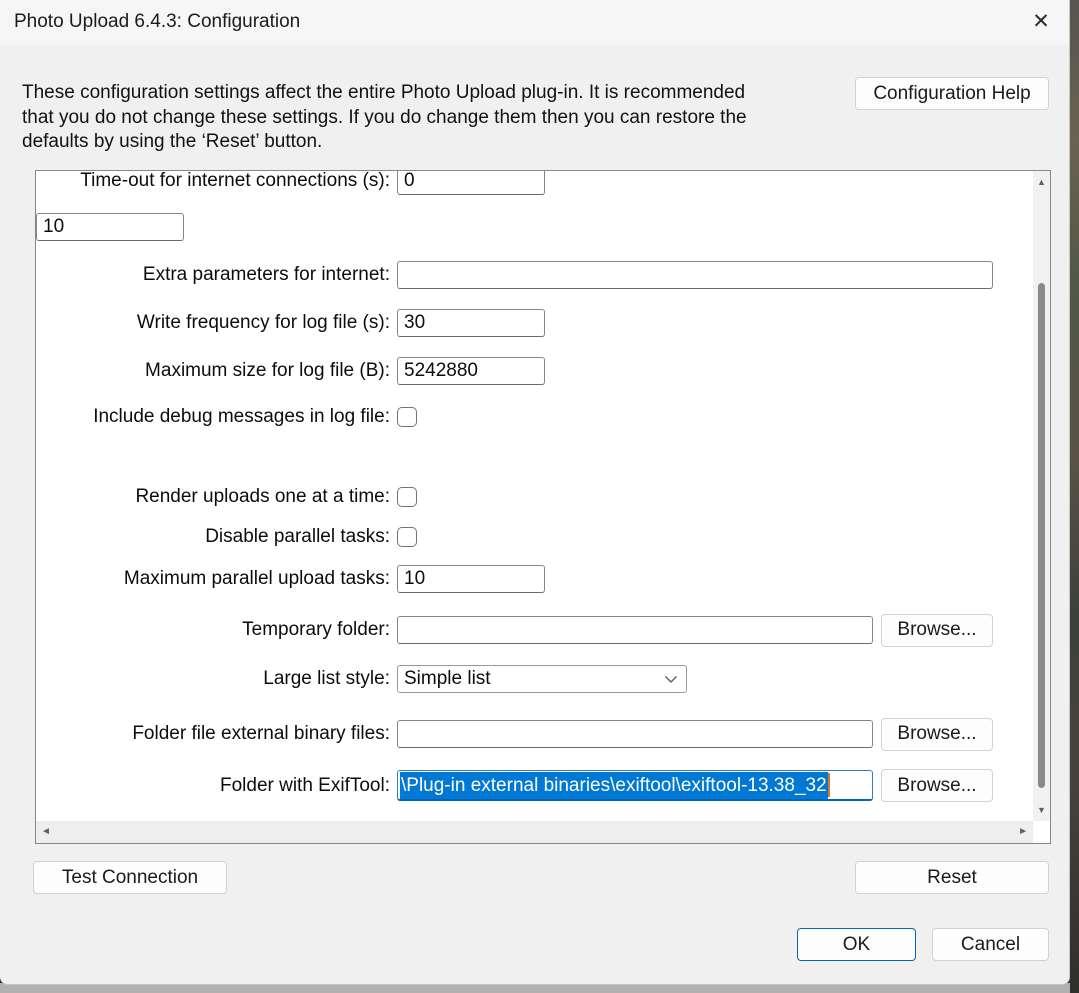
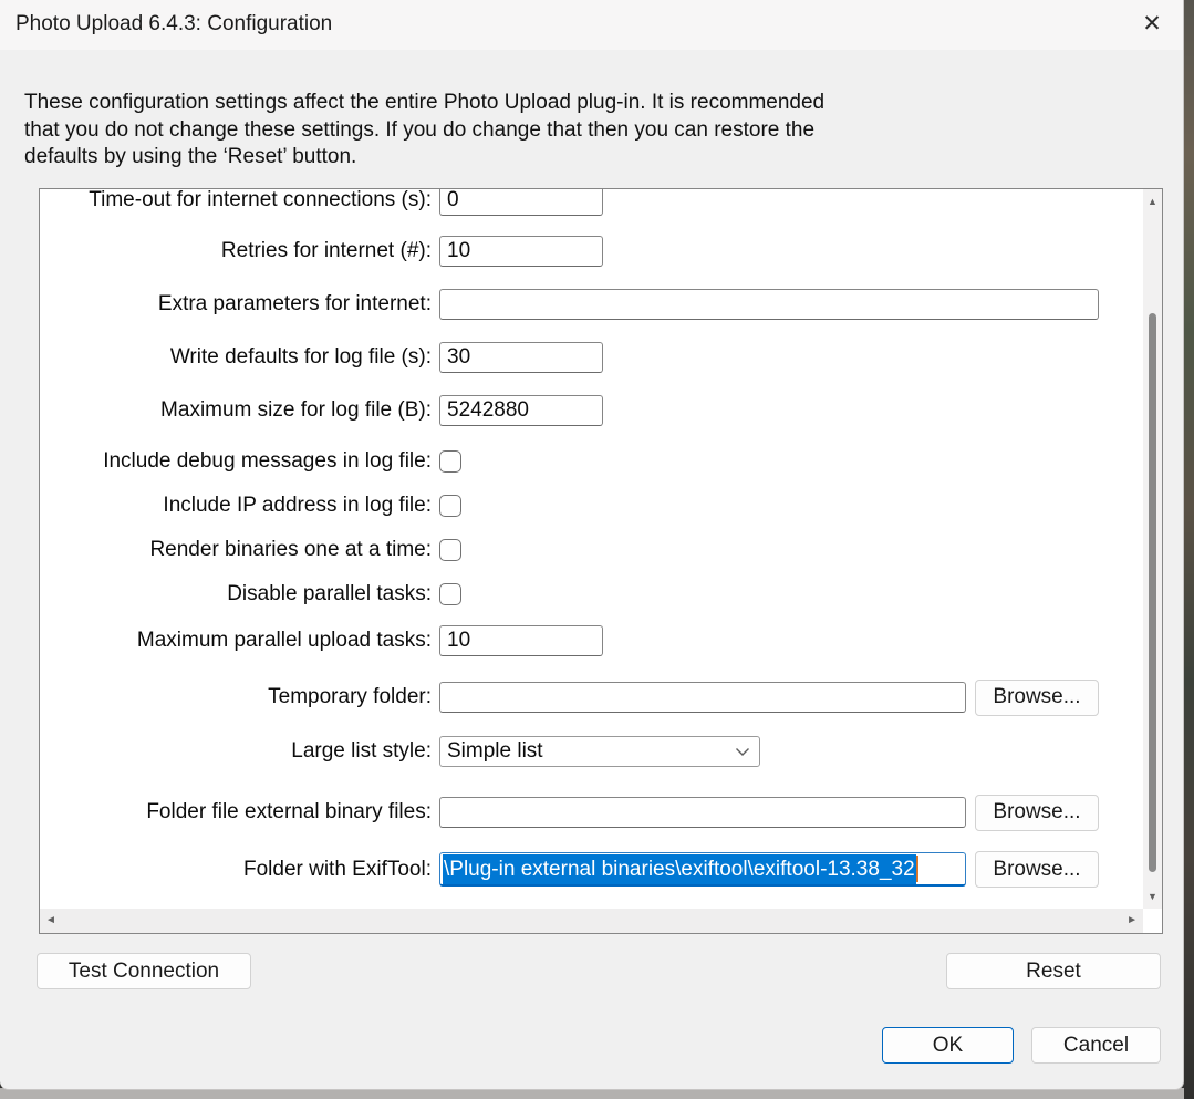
  Photo Upload 6.4.3: Configuration
  ✕
- These configuration settings affect the entire Photo Upload plug-in. It is recommended that you do not change these settings. If you do change them then you can restore the defaults by using the ‘Reset’ button.
+ These configuration settings affect the entire Photo Upload plug-in. It is recommended that you do not change these settings. If you do change that then you can restore the defaults by using the ‘Reset’ button.
- Configuration Help
  Time-out for internet connections (s):
  0
+ Retries for internet (#):
  10
  Extra parameters for internet:
- Write frequency for log file (s):
+ Write defaults for log file (s):
  30
  Maximum size for log file (B):
  5242880
  Include debug messages in log file:
+ Include IP address in log file:
- Render uploads one at a time:
+ Render binaries one at a time:
  Disable parallel tasks:
  Maximum parallel upload tasks:
  10
  Temporary folder:
  Browse...
  Large list style:
  Simple list
  Folder file external binary files:
  Browse...
  Folder with ExifTool:
  \Plug-in external binaries\exiftool\exiftool-13.38_32
  Browse...
  ▲
  ▼
  ◄
  ►
  Test Connection
  Reset
  OK
  Cancel
